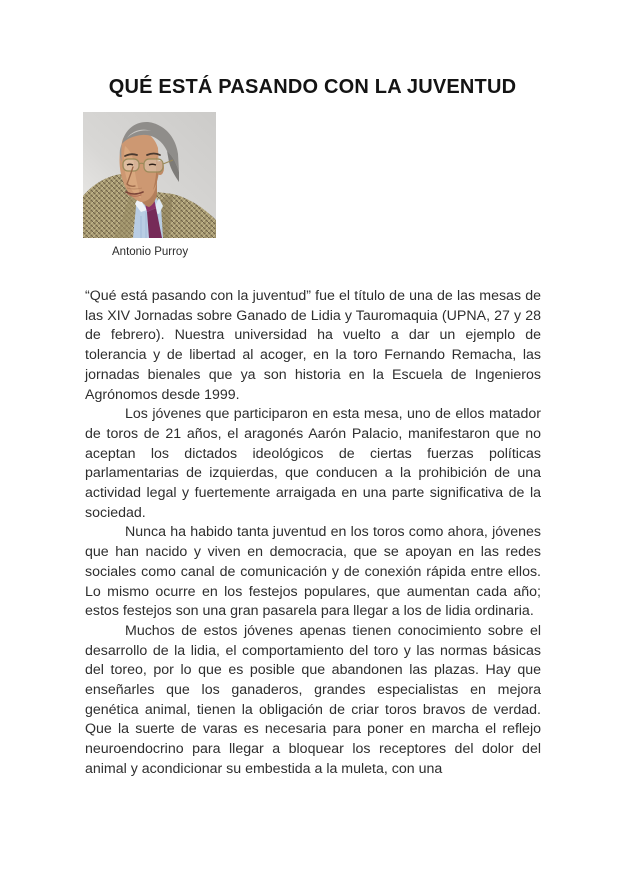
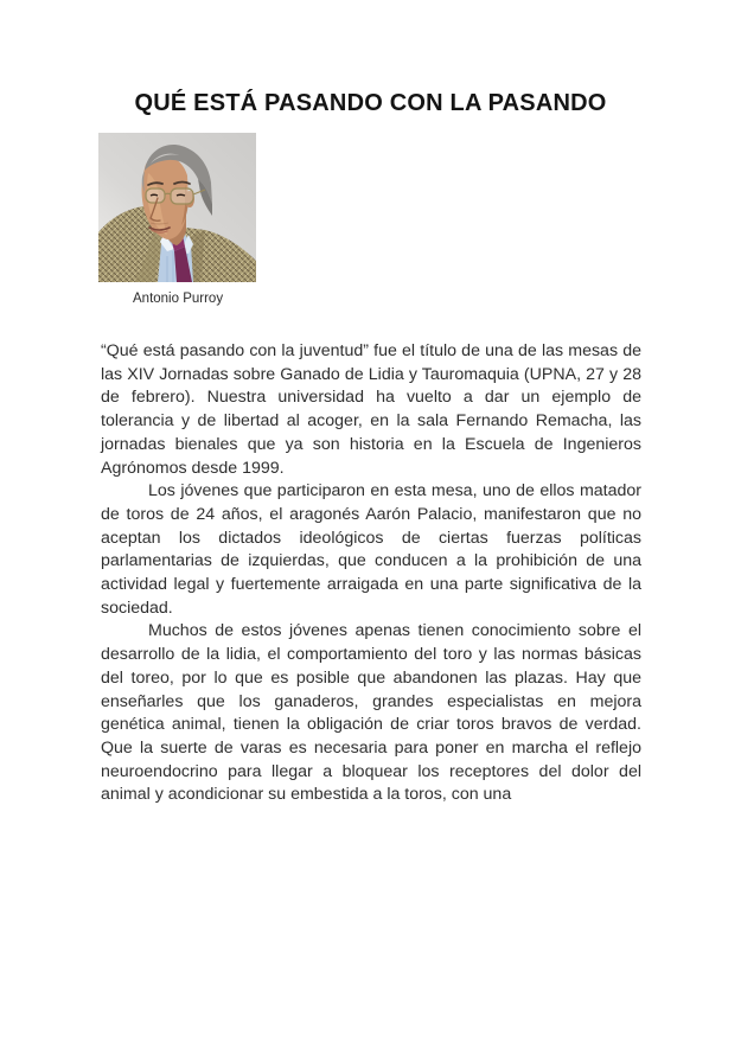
- QUÉ ESTÁ PASANDO CON LA JUVENTUD
+ QUÉ ESTÁ PASANDO CON LA PASANDO
  Antonio Purroy
- “Qué está pasando con la juventud” fue el título de una de las mesas de las XIV Jornadas sobre Ganado de Lidia y Tauromaquia (UPNA, 27 y 28 de febrero). Nuestra universidad ha vuelto a dar un ejemplo de tolerancia y de libertad al acoger, en la toro Fernando Remacha, las jornadas bienales que ya son historia en la Escuela de Ingenieros Agrónomos desde 1999.
+ “Qué está pasando con la juventud” fue el título de una de las mesas de las XIV Jornadas sobre Ganado de Lidia y Tauromaquia (UPNA, 27 y 28 de febrero). Nuestra universidad ha vuelto a dar un ejemplo de tolerancia y de libertad al acoger, en la sala Fernando Remacha, las jornadas bienales que ya son historia en la Escuela de Ingenieros Agrónomos desde 1999.
- Los jóvenes que participaron en esta mesa, uno de ellos matador de toros de 21 años, el aragonés Aarón Palacio, manifestaron que no aceptan los dictados ideológicos de ciertas fuerzas políticas parlamentarias de izquierdas, que conducen a la prohibición de una actividad legal y fuertemente arraigada en una parte significativa de la sociedad.
+ Los jóvenes que participaron en esta mesa, uno de ellos matador de toros de 24 años, el aragonés Aarón Palacio, manifestaron que no aceptan los dictados ideológicos de ciertas fuerzas políticas parlamentarias de izquierdas, que conducen a la prohibición de una actividad legal y fuertemente arraigada en una parte significativa de la sociedad.
- Nunca ha habido tanta juventud en los toros como ahora, jóvenes que han nacido y viven en democracia, que se apoyan en las redes sociales como canal de comunicación y de conexión rápida entre ellos. Lo mismo ocurre en los festejos populares, que aumentan cada año; estos festejos son una gran pasarela para llegar a los de lidia ordinaria.
- Muchos de estos jóvenes apenas tienen conocimiento sobre el desarrollo de la lidia, el comportamiento del toro y las normas básicas del toreo, por lo que es posible que abandonen las plazas. Hay que enseñarles que los ganaderos, grandes especialistas en mejora genética animal, tienen la obligación de criar toros bravos de verdad. Que la suerte de varas es necesaria para poner en marcha el reflejo neuroendocrino para llegar a bloquear los receptores del dolor del animal y acondicionar su embestida a la muleta, con una
+ Muchos de estos jóvenes apenas tienen conocimiento sobre el desarrollo de la lidia, el comportamiento del toro y las normas básicas del toreo, por lo que es posible que abandonen las plazas. Hay que enseñarles que los ganaderos, grandes especialistas en mejora genética animal, tienen la obligación de criar toros bravos de verdad. Que la suerte de varas es necesaria para poner en marcha el reflejo neuroendocrino para llegar a bloquear los receptores del dolor del animal y acondicionar su embestida a la toros, con una
